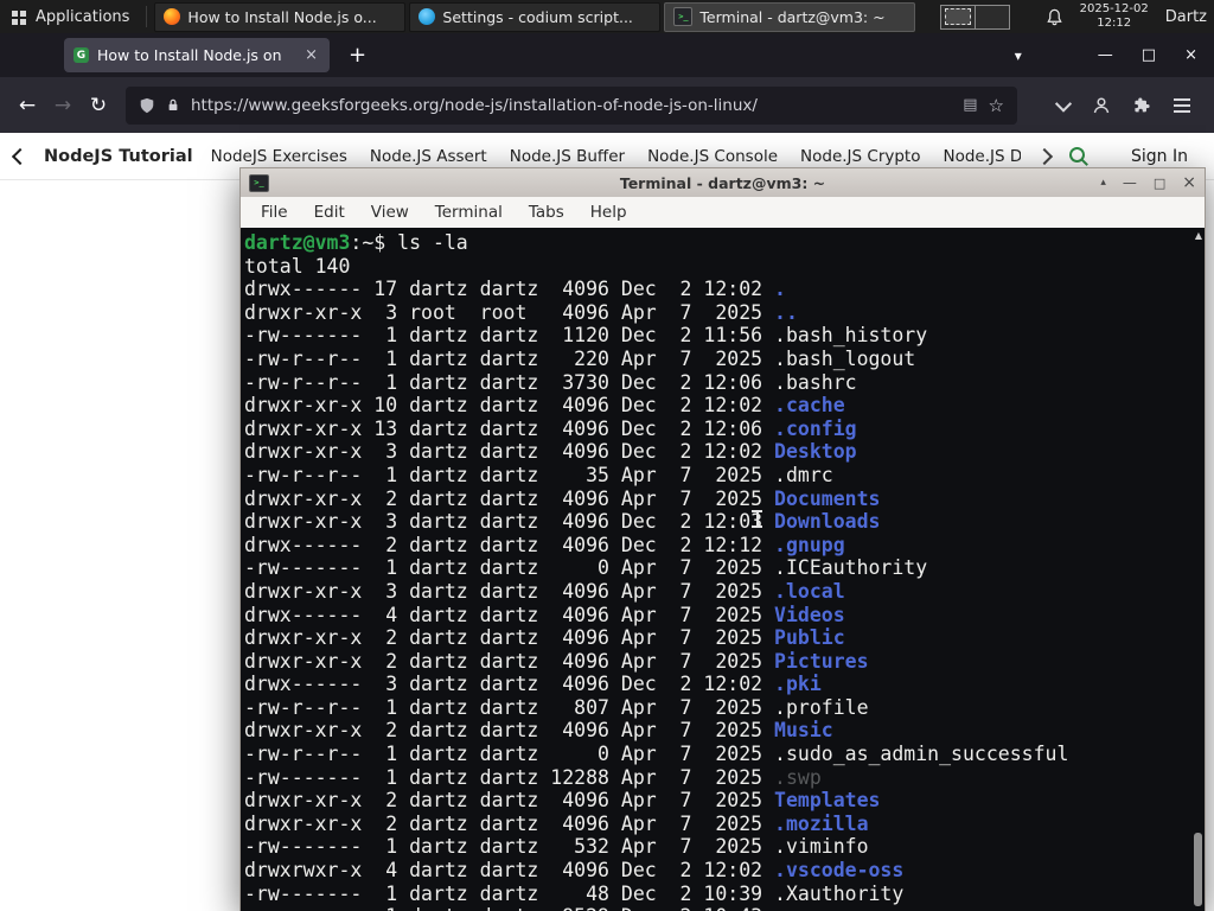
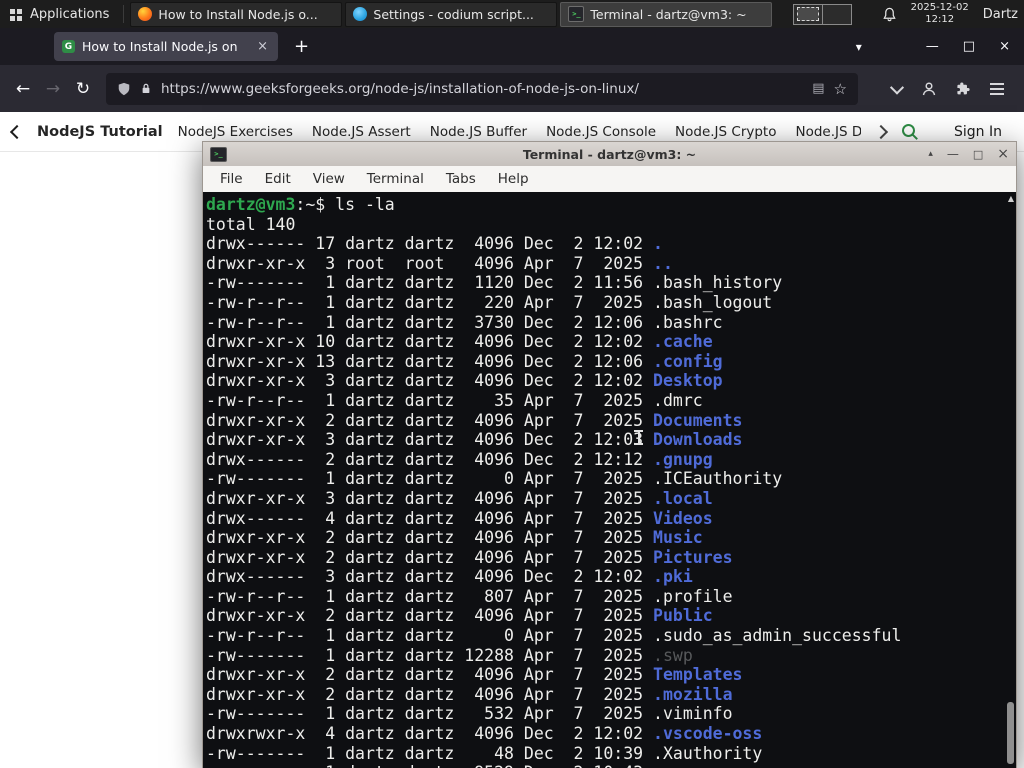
  Applications
  How to Install Node.js o...
  Settings - codium script...
  >_
  Terminal - dartz@vm3: ~
  2025-12-02
  12:12
  Dartz
  G
  How to Install Node.js on
  ×
  +
  ▾
  —
  □
  ×
  ←
  →
  ↻
  https://www.geeksforgeeks.org/node-js/installation-of-node-js-on-linux/
  ▤
  ☆
  NodeJS Tutorial
  NodeJS Exercises
  Node.JS Assert
  Node.JS Buffer
  Node.JS Console
  Node.JS Crypto
  Node.JS D
  Sign In
  >_
  Terminal - dartz@vm3: ~
  ▴
  —
  □
  ×
  File
  Edit
  View
  Terminal
  Tabs
  Help
  dartz@vm3:~$ ls -la
  total 140
  drwx------ 17 dartz dartz 4096 Dec 2 12:02 .
  drwxr-xr-x 3 root root 4096 Apr 7 2025 ..
  -rw------- 1 dartz dartz 1120 Dec 2 11:56 .bash_history
  -rw-r--r-- 1 dartz dartz 220 Apr 7 2025 .bash_logout
  -rw-r--r-- 1 dartz dartz 3730 Dec 2 12:06 .bashrc
  drwxr-xr-x 10 dartz dartz 4096 Dec 2 12:02 .cache
  drwxr-xr-x 13 dartz dartz 4096 Dec 2 12:06 .config
  drwxr-xr-x 3 dartz dartz 4096 Dec 2 12:02 Desktop
  -rw-r--r-- 1 dartz dartz 35 Apr 7 2025 .dmrc
  drwxr-xr-x 2 dartz dartz 4096 Apr 7 2025 Documents
  drwxr-xr-x 3 dartz dartz 4096 Dec 2 12:0 Downloads
  drwx------ 2 dartz dartz 4096 Dec 2 12:12 .gnupg
  -rw------- 1 dartz dartz 0 Apr 7 2025 .ICEauthority
  drwxr-xr-x 3 dartz dartz 4096 Apr 7 2025 .local
  drwx------ 4 dartz dartz 4096 Apr 7 2025 Videos
- drwxr-xr-x 2 dartz dartz 4096 Apr 7 2025 Public
+ drwxr-xr-x 2 dartz dartz 4096 Apr 7 2025 Music
  drwxr-xr-x 2 dartz dartz 4096 Apr 7 2025 Pictures
  drwx------ 3 dartz dartz 4096 Dec 2 12:02 .pki
  -rw-r--r-- 1 dartz dartz 807 Apr 7 2025 .profile
- drwxr-xr-x 2 dartz dartz 4096 Apr 7 2025 Music
+ drwxr-xr-x 2 dartz dartz 4096 Apr 7 2025 Public
  -rw-r--r-- 1 dartz dartz 0 Apr 7 2025 .sudo_as_admin_successful
  -rw------- 1 dartz dartz 12288 Apr 7 2025 .swp
  drwxr-xr-x 2 dartz dartz 4096 Apr 7 2025 Templates
  drwxr-xr-x 2 dartz dartz 4096 Apr 7 2025 .mozilla
  -rw------- 1 dartz dartz 532 Apr 7 2025 .viminfo
  drwxrwxr-x 4 dartz dartz 4096 Dec 2 12:02 .vscode-oss
  -rw------- 1 dartz dartz 48 Dec 2 10:39 .Xauthority
  ▲
